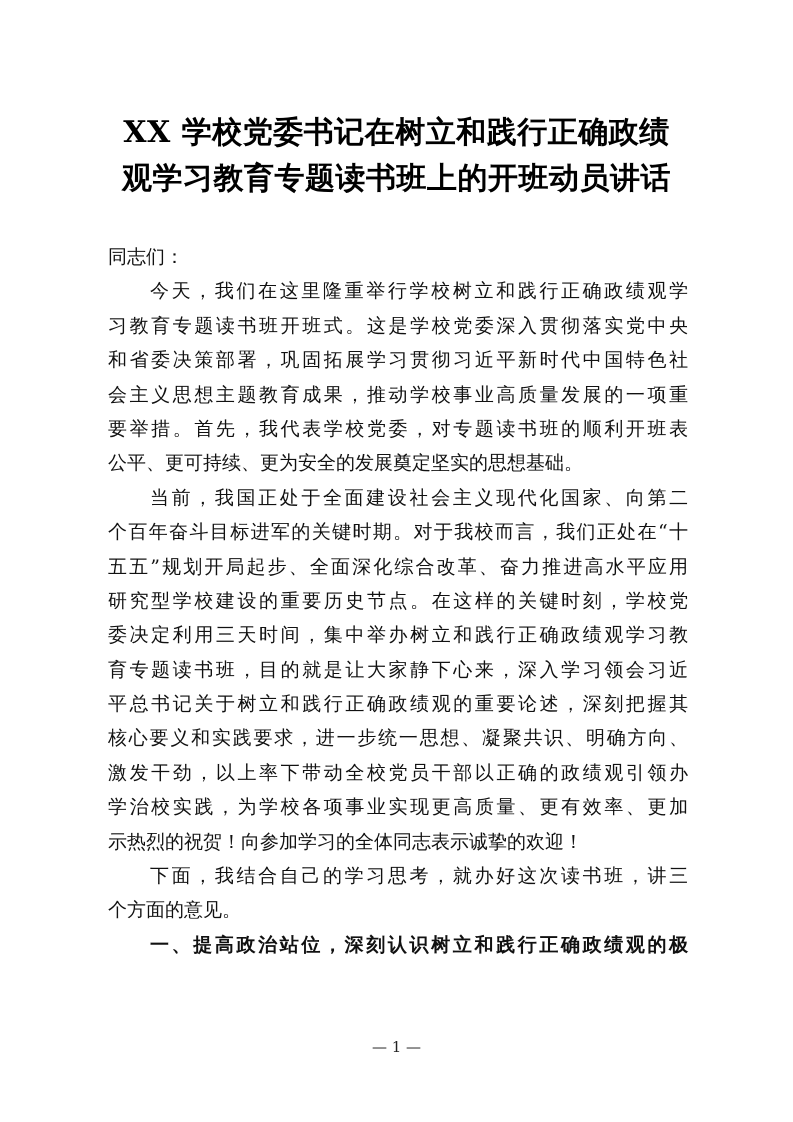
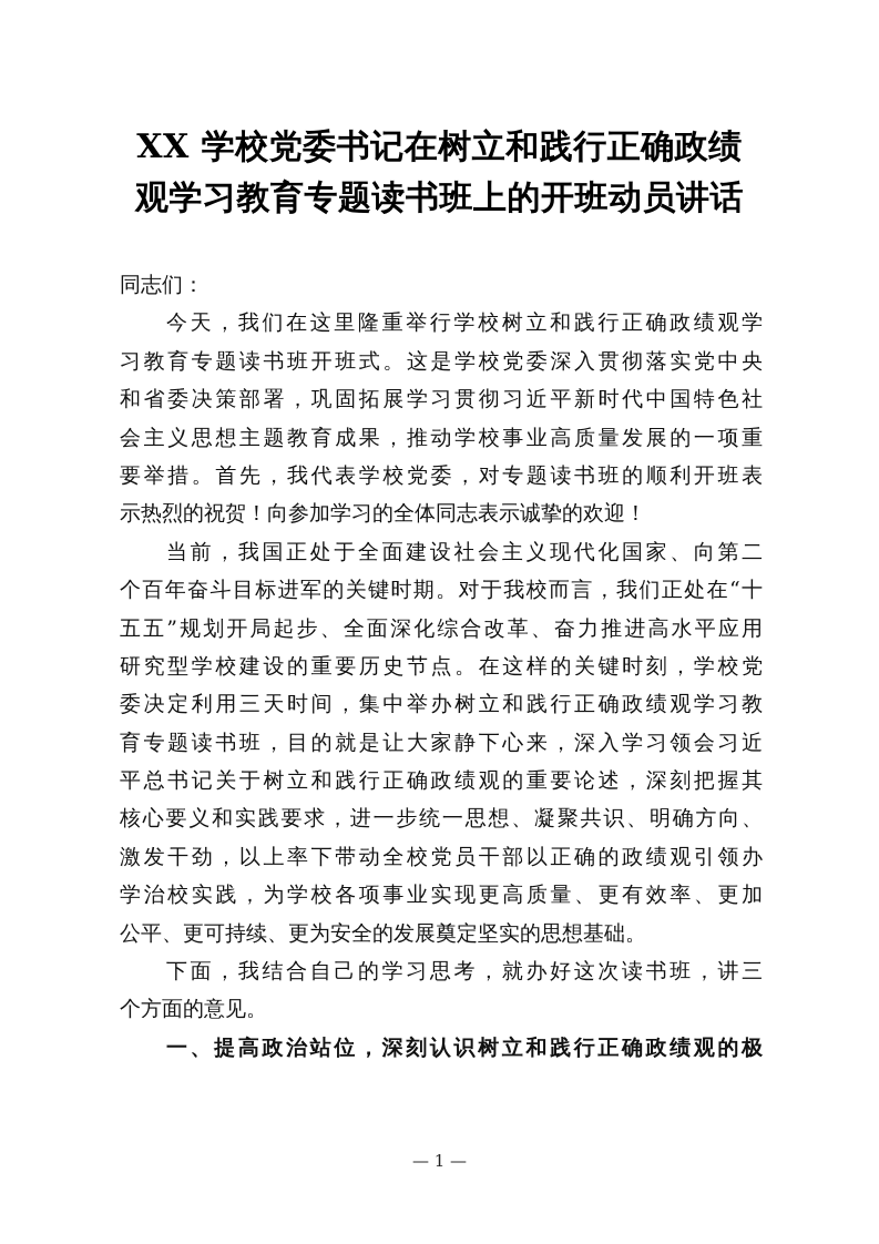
  XX 学校党委书记在树立和践行正确政绩
  观学习教育专题读书班上的开班动员讲话
  同志们：
  今天，我们在这里隆重举行学校树立和践行正确政绩观学
  习教育专题读书班开班式。这是学校党委深入贯彻落实党中央
  和省委决策部署，巩固拓展学习贯彻习近平新时代中国特色社
  会主义思想主题教育成果，推动学校事业高质量发展的一项重
  要举措。首先，我代表学校党委，对专题读书班的顺利开班表
- 公平、更可持续、更为安全的发展奠定坚实的思想基础。
+ 示热烈的祝贺！向参加学习的全体同志表示诚挚的欢迎！
  当前，我国正处于全面建设社会主义现代化国家、向第二
  个百年奋斗目标进军的关键时期。对于我校而言，我们正处在“十
  五五”规划开局起步、全面深化综合改革、奋力推进高水平应用
  研究型学校建设的重要历史节点。在这样的关键时刻，学校党
  委决定利用三天时间，集中举办树立和践行正确政绩观学习教
  育专题读书班，目的就是让大家静下心来，深入学习领会习近
  平总书记关于树立和践行正确政绩观的重要论述，深刻把握其
  核心要义和实践要求，进一步统一思想、凝聚共识、明确方向、
  激发干劲，以上率下带动全校党员干部以正确的政绩观引领办
  学治校实践，为学校各项事业实现更高质量、更有效率、更加
- 示热烈的祝贺！向参加学习的全体同志表示诚挚的欢迎！
+ 公平、更可持续、更为安全的发展奠定坚实的思想基础。
  下面，我结合自己的学习思考，就办好这次读书班，讲三
  个方面的意见。
  一、提高政治站位，深刻认识树立和践行正确政绩观的极
  — 1 —
